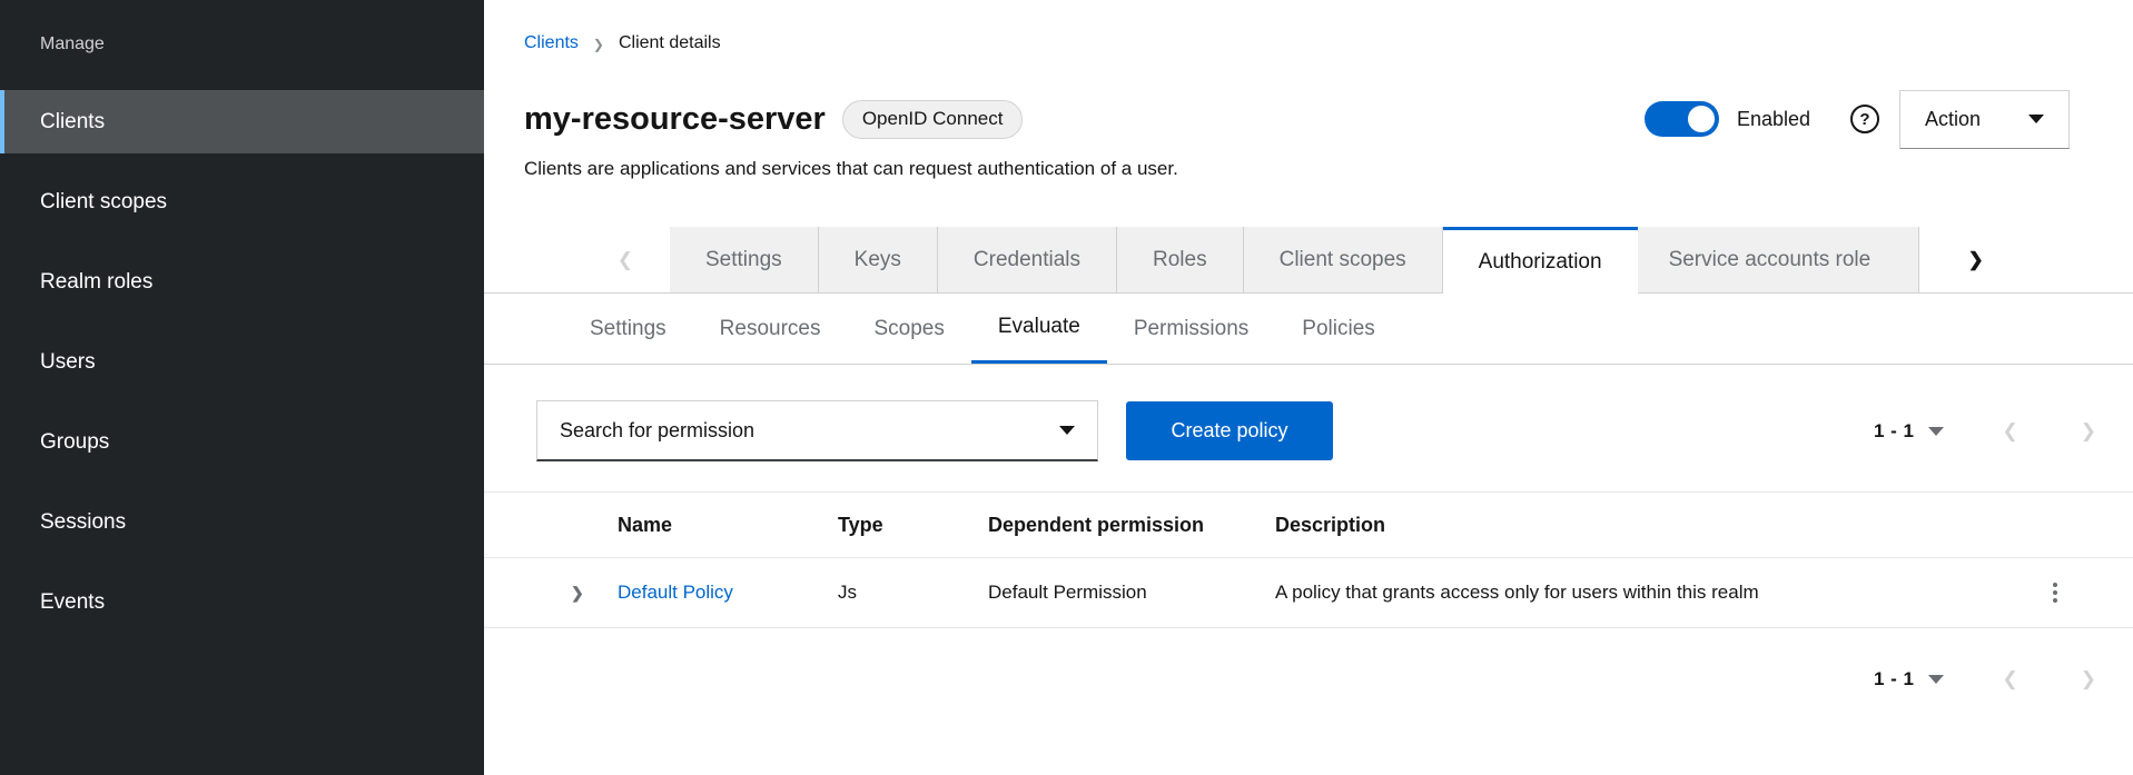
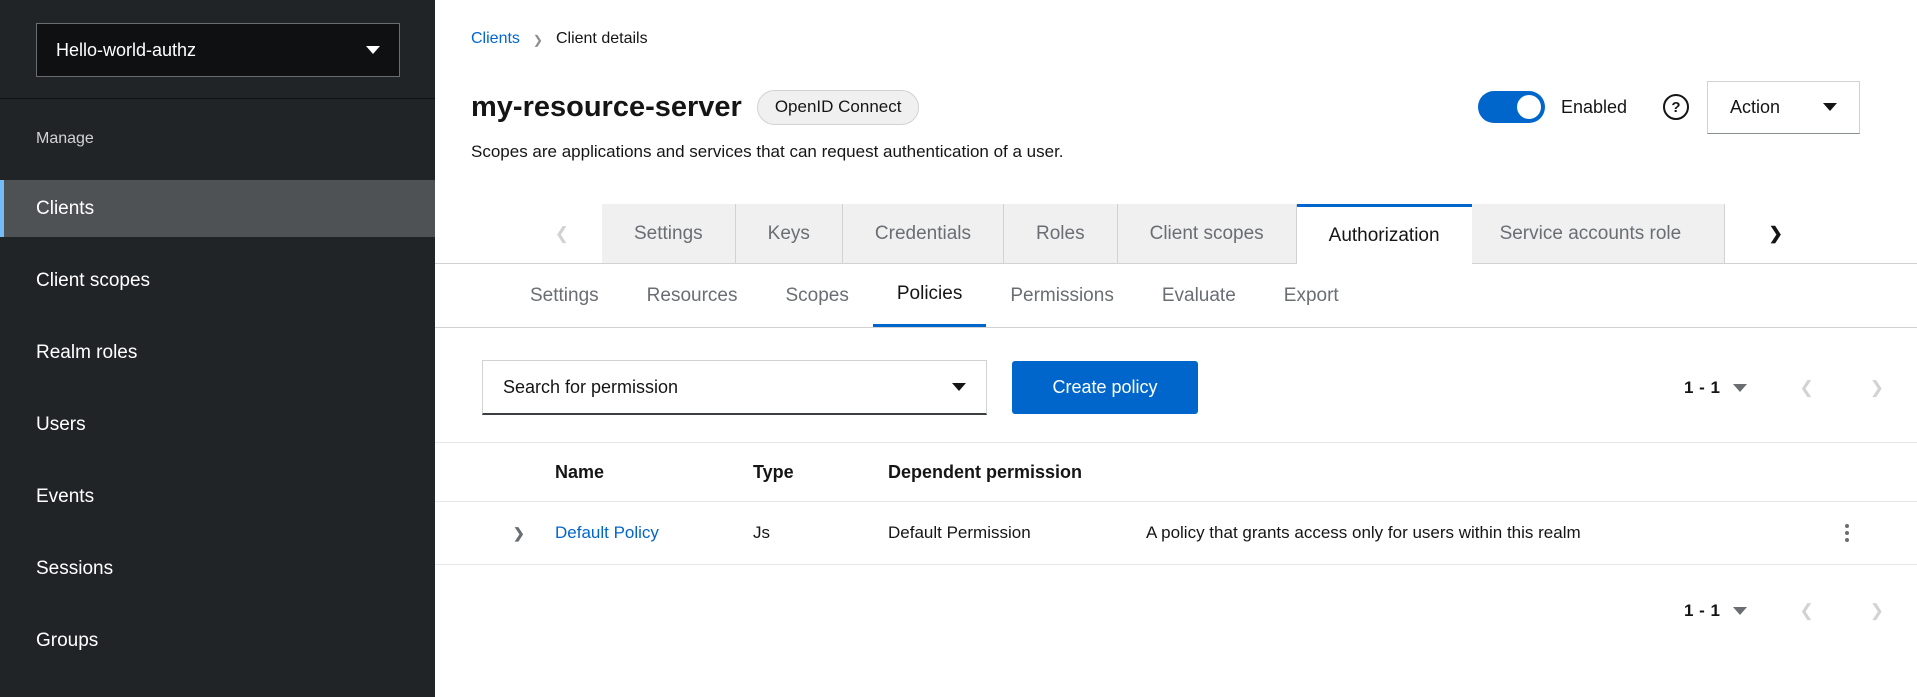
+ Hello-world-authz
  Manage
  Clients
  Client scopes
  Realm roles
  Users
- Groups
+ Events
  Sessions
- Events
+ Groups
  Clients
  ❯
  Client details
  my-resource-server
  OpenID Connect
  Enabled
  ?
  Action
- Clients are applications and services that can request authentication of a user.
+ Scopes are applications and services that can request authentication of a user.
  ❮
  Settings
  Keys
  Credentials
  Roles
  Client scopes
  Authorization
  Service accounts role
  ❯
  Settings
  Resources
  Scopes
- Evaluate
+ Policies
  Permissions
- Policies
+ Evaluate
+ Export
  Search for permission
  Create policy
  1 - 1
  ❮
  ❯
  Name
  Type
  Dependent permission
- Description
  ❯
  Default Policy
  Js
  Default Permission
  A policy that grants access only for users within this realm
  1 - 1
  ❮
  ❯
